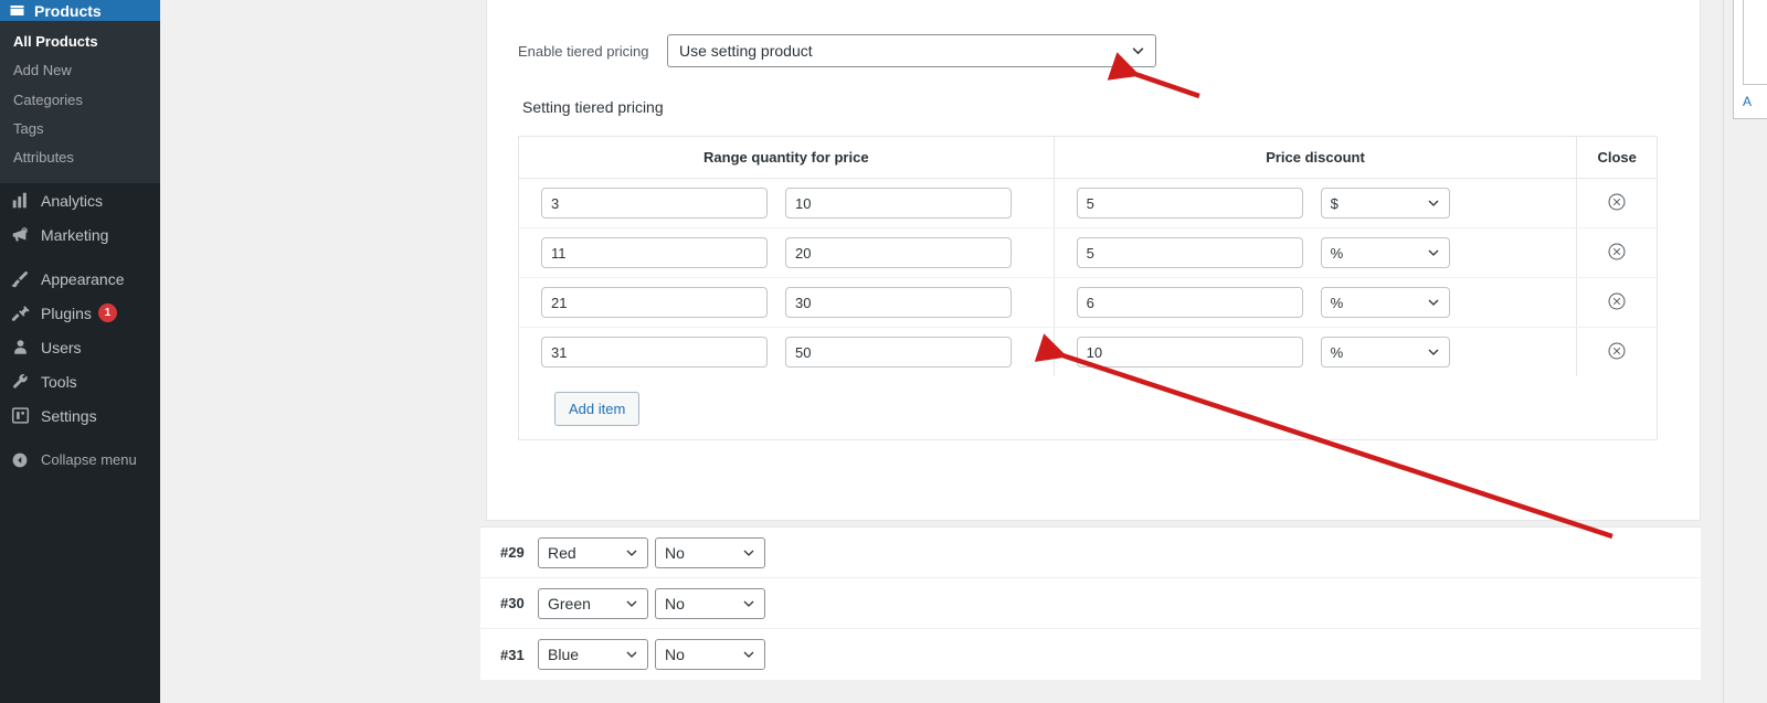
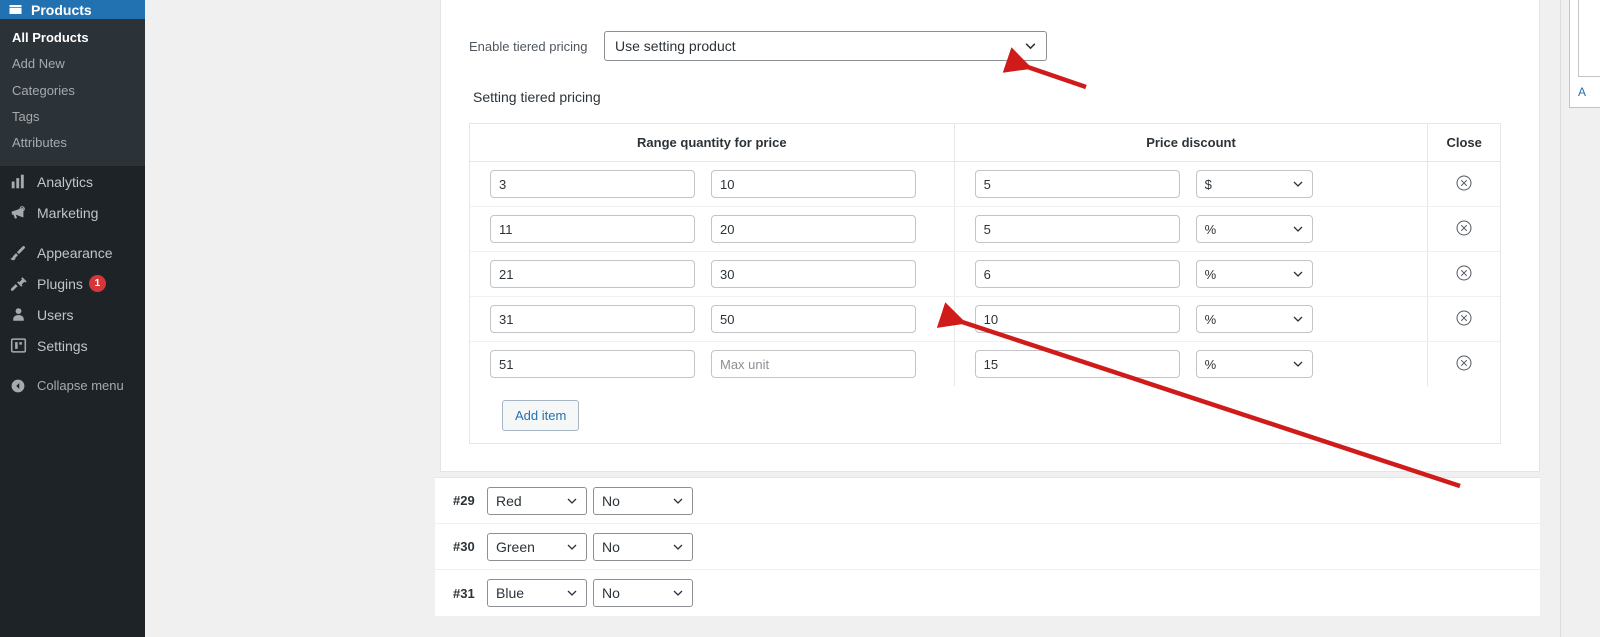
  Products
  All Products
  Add New
  Categories
  Tags
  Attributes
  Analytics
  Marketing
  Appearance
  Plugins
  1
  Users
- Tools
  Settings
  Collapse menu
  Enable tiered pricing
  Use setting product
  Setting tiered pricing
  Range quantity for price	Price discount	Close
  3 10	5 $
  11 20	5 %
  21 30	6 %
  31 50	10 %
+ 51 Max unit	15 %
  Add item
  #29
  Red
  No
  #30
  Green
  No
  #31
  Blue
  No
  A
